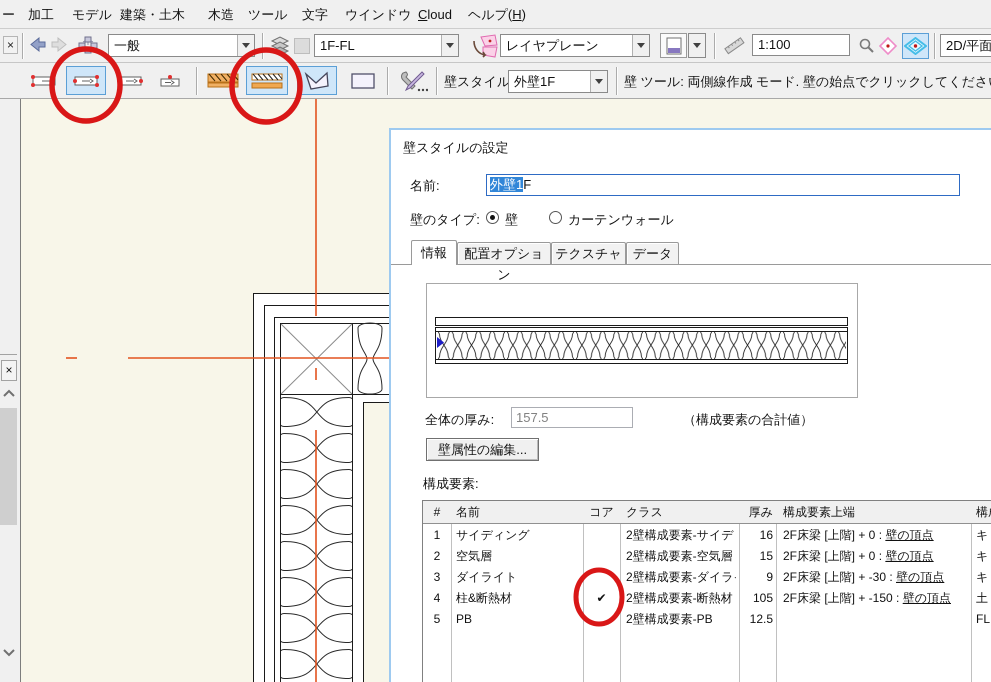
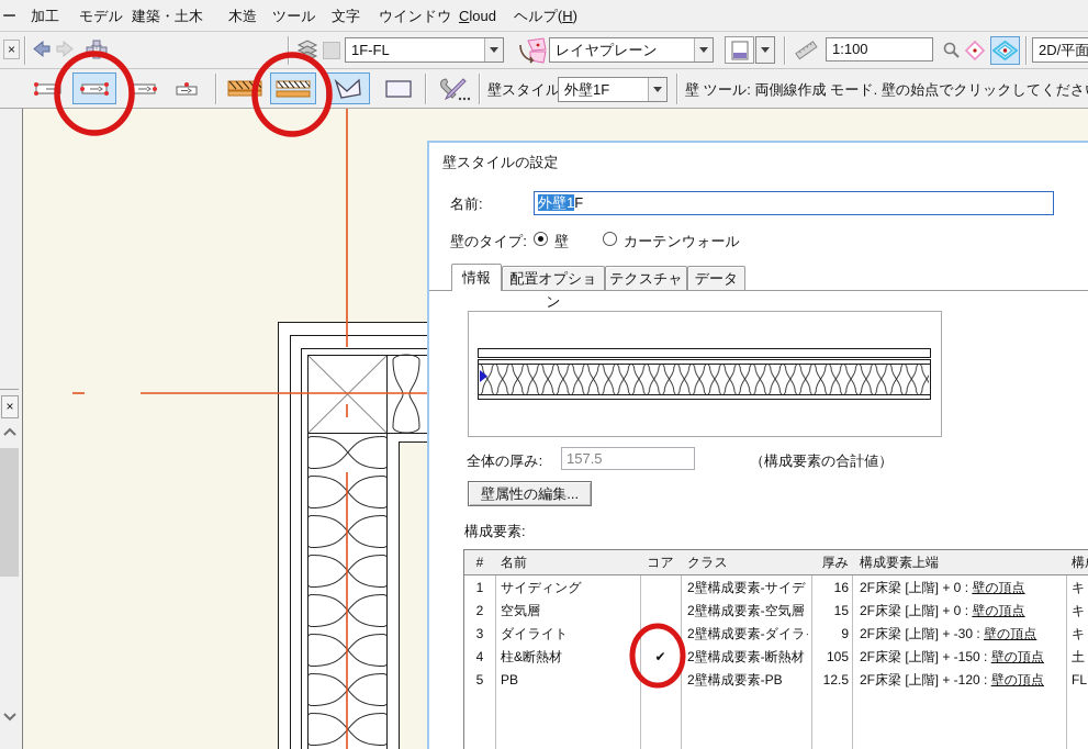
  ー
  加工
  モデル
  建築・土木
  木造
  ツール
  文字
  ウインドウ
  Cloud
  ヘルプ(H)
  ×
- 一般
  1F-FL
  レイヤプレーン
  1:100
  2D/平面
  壁スタイル
  外壁1F
  壁 ツール: 両側線作成 モード. 壁の始点でクリックしてくださ
  ×
  壁スタイルの設定
  名前:
  外壁1F
  壁のタイプ:
  壁
  カーテンウォール
  情報
  配置オプション
  テクスチャ
  データ
  全体の厚み:
  157.5
  （構成要素の合計値）
  壁属性の編集...
  構成要素:
  #
  名前
  コア
  クラス
  厚み
  構成要素上端
  1
  サイディング
  2壁構成要素-サイデ
  16
  2F床梁 [上階] + 0 : 壁の頂点
  キ
  2
  空気層
  2壁構成要素-空気層
  15
  2F床梁 [上階] + 0 : 壁の頂点
  キ
  3
  ダイライト
  2壁構成要素-ダイラ
  9
  2F床梁 [上階] + -30 : 壁の頂点
  キ
  4
  柱&断熱材
  ✔
  2壁構成要素-断熱材
  105
  2F床梁 [上階] + -150 : 壁の頂点
  土
  5
  PB
  2壁構成要素-PB
  12.5
+ 2F床梁 [上階] + -120 : 壁の頂点
  FL
